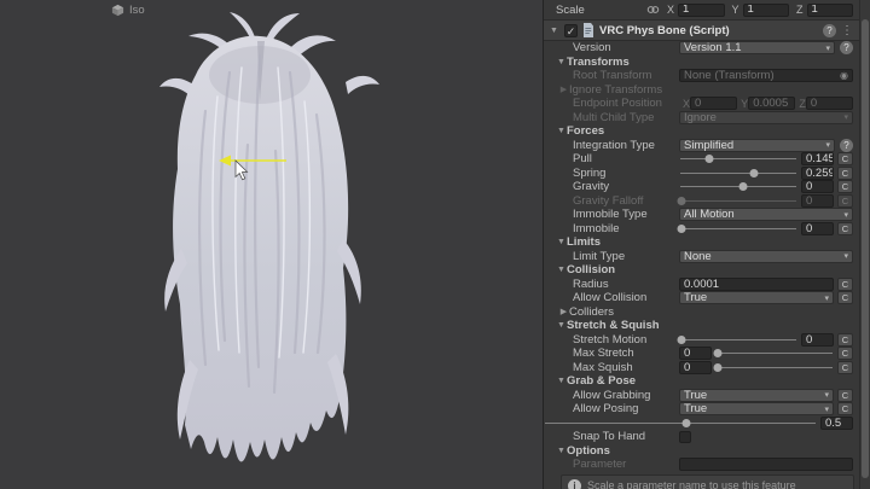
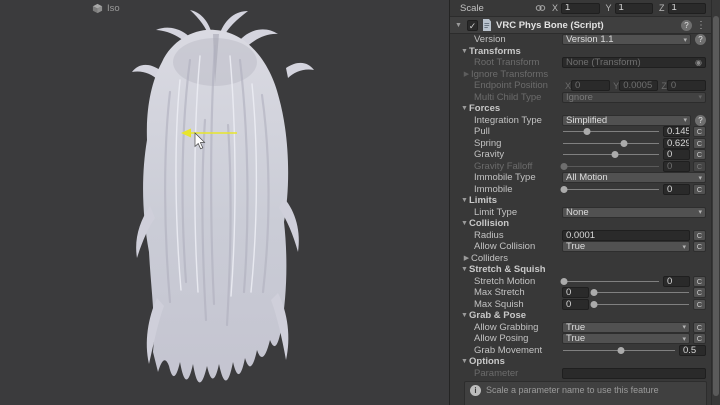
  Iso
  Scale
  X
  1
  Y
  1
  Z
  1
  ✓
  VRC Phys Bone (Script)
  ?
  ⋮
  Version
  Version 1.1
  ?
  Transforms
  Root Transform
  None (Transform)
  ◉
  Ignore Transforms
  Endpoint Position
  X
  0
  Y
  0.0005
  Z
  0
  Multi Child Type
  Ignore
  Forces
  Integration Type
  Simplified
  ?
  Pull
  0.145
  C
  Spring
- 0.259
+ 0.629
  C
  Gravity
  0
  C
  Gravity Falloff
  0
  C
  Immobile Type
  All Motion
  Immobile
  0
  C
  Limits
  Limit Type
  None
  Collision
  Radius
  0.0001
  C
  Allow Collision
  True
  C
  Colliders
  Stretch & Squish
  Stretch Motion
  0
  C
  Max Stretch
  0
  C
  Max Squish
  0
  C
  Grab & Pose
  Allow Grabbing
  True
  C
  Allow Posing
  True
  C
+ Grab Movement
  0.5
- Snap To Hand
  Options
  Parameter
  i
  Scale a parameter name to use this feature
